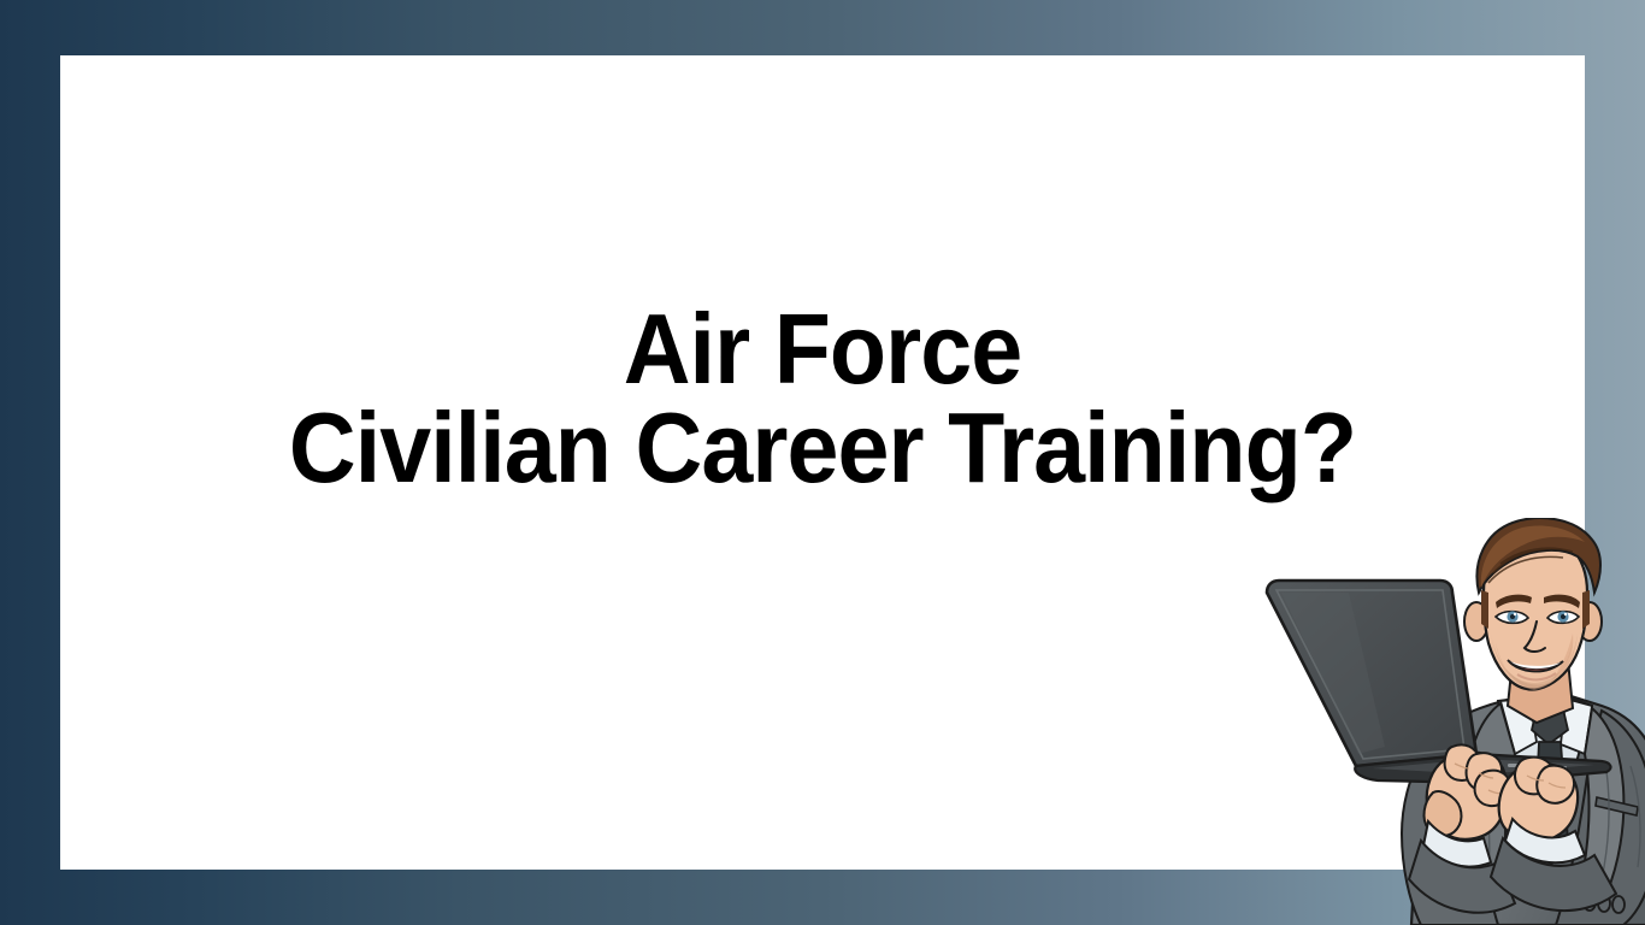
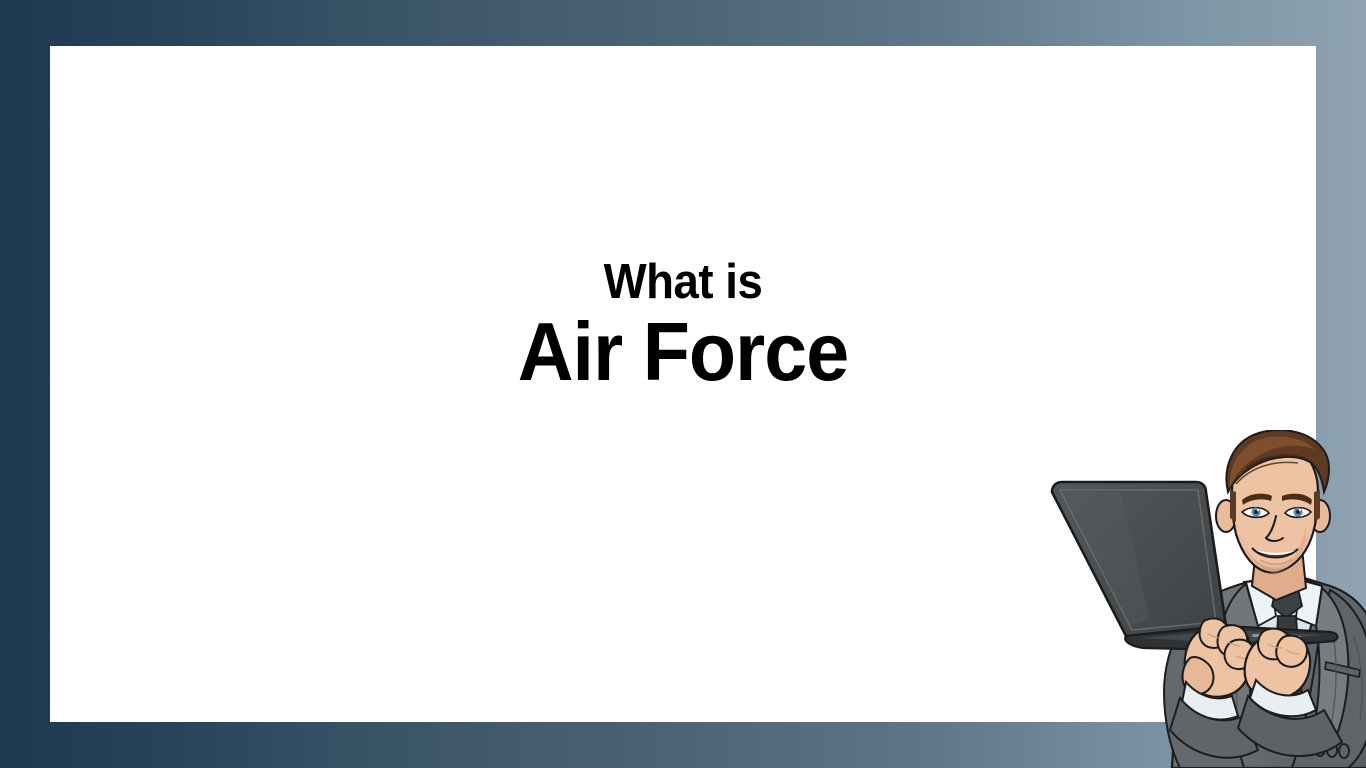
+ What is
  Air Force
- Civilian Career Training?
